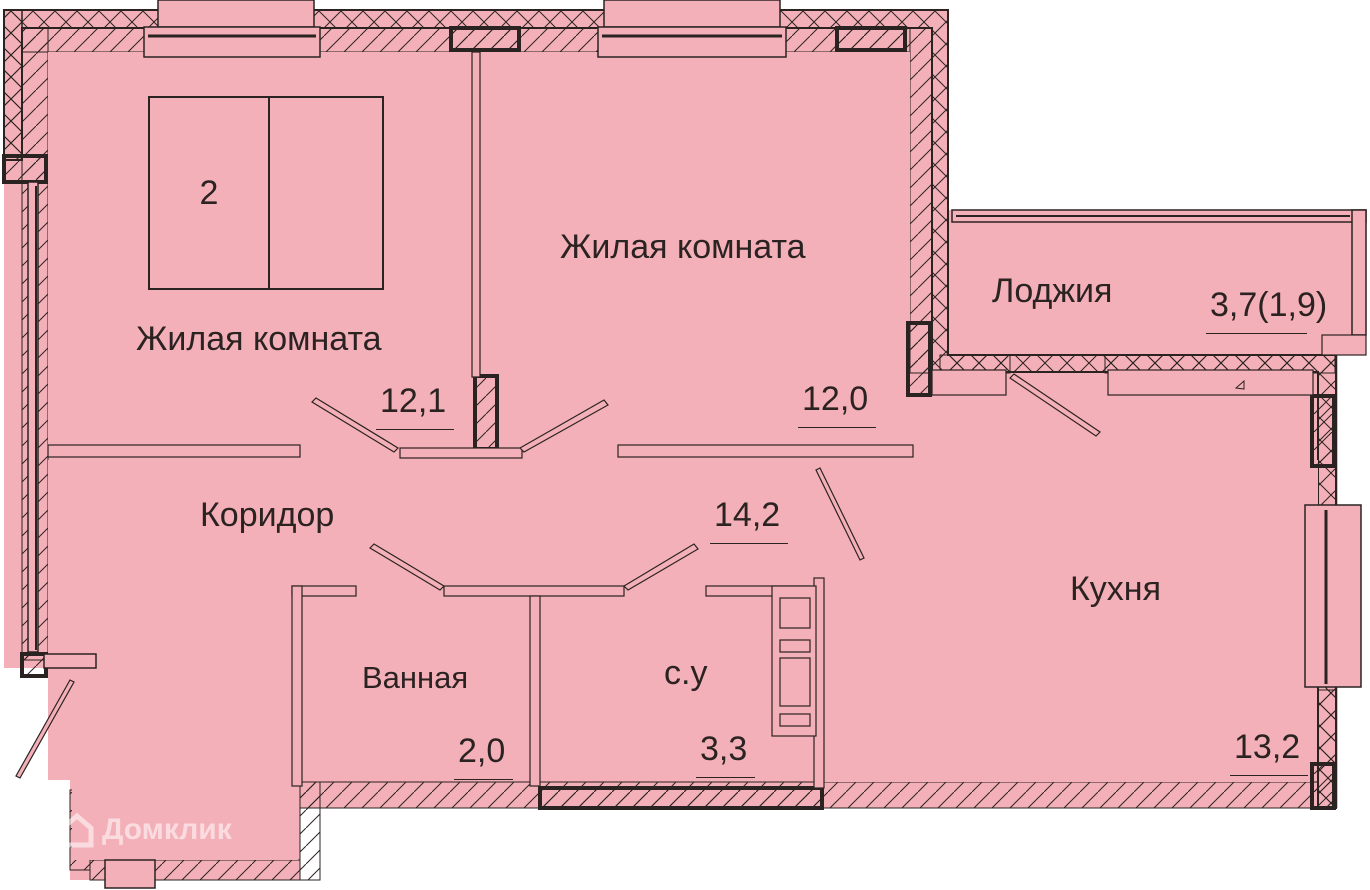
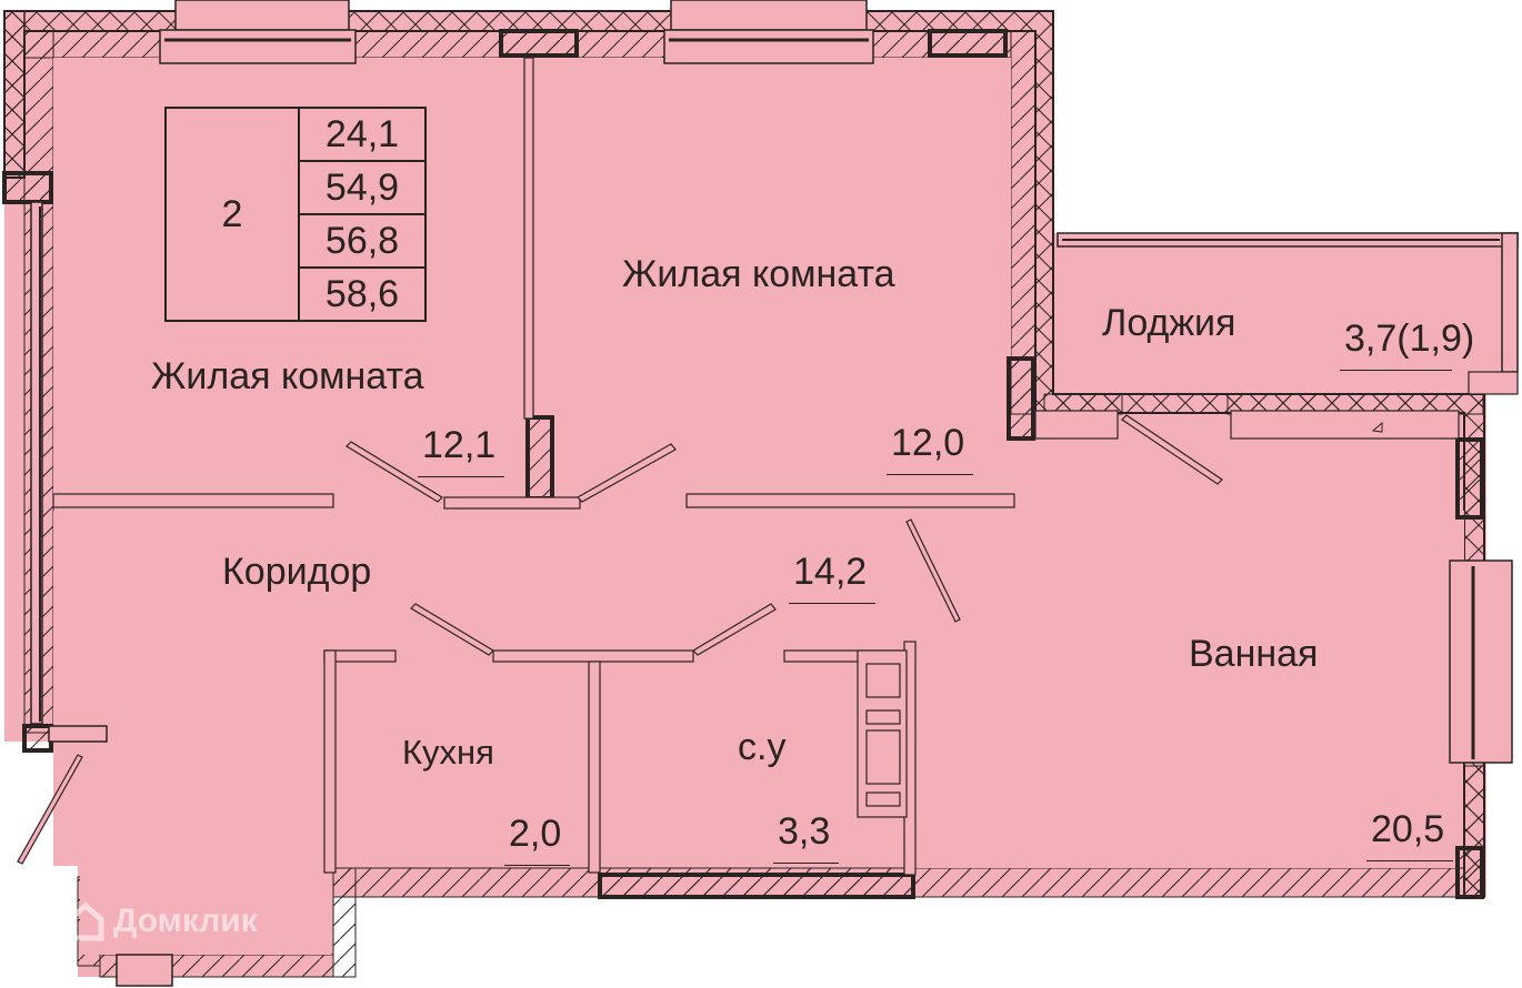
  2
+ 24,1
+ 54,9
+ 56,8
+ 58,6
  Жилая комната
  12,1
  Жилая комната
  12,0
  Лоджия
  3,7(1,9)
  Коридор
  14,2
- Ванная
+ Кухня
  2,0
  с.у
  3,3
- Кухня
+ Ванная
- 13,2
+ 20,5
  Домклик
